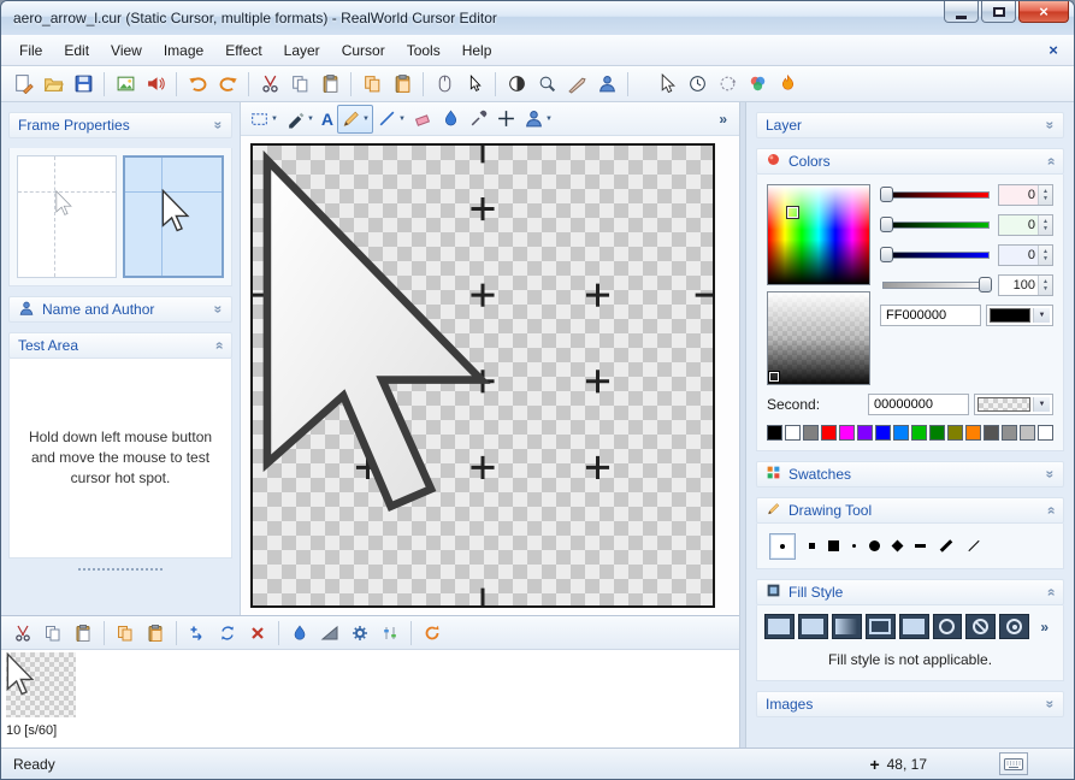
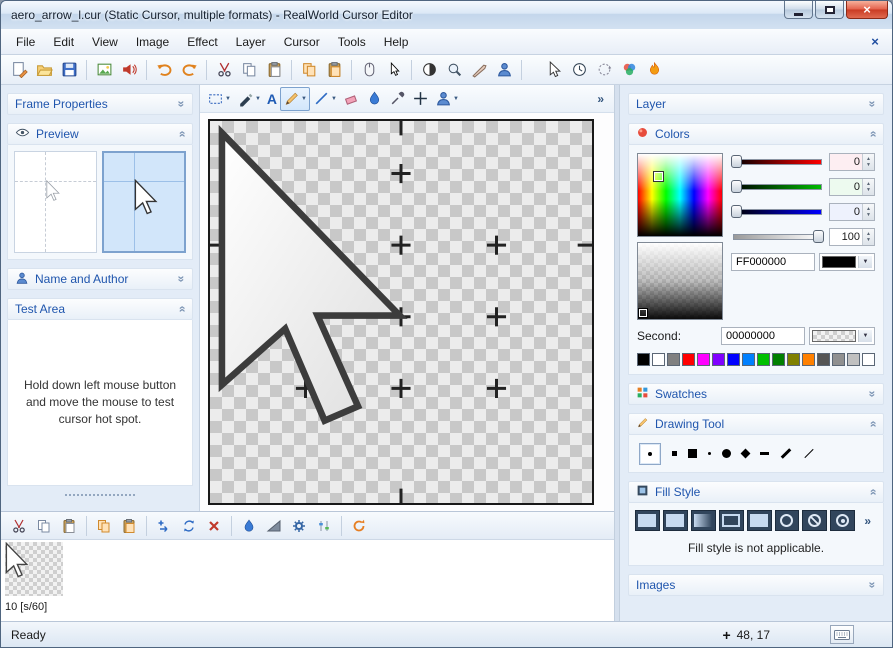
  aero_arrow_l.cur (Static Cursor, multiple formats) - RealWorld Cursor Editor
  ×
  File
  Edit
  View
  Image
  Effect
  Layer
  Cursor
  Tools
  Help
  ×
  Frame Properties
+ Preview
  Name and Author
  Test Area
  Hold down left mouse button and move the mouse to test cursor hot spot.
  A
  »
  10 [s/60]
  Layer
  Colors
  0
  0
  0
  100
  FF000000
  Second:
  00000000
  Swatches
  Drawing Tool
  Fill Style
  »
  Fill style is not applicable.
  Images
  Ready
  +
  48, 17
